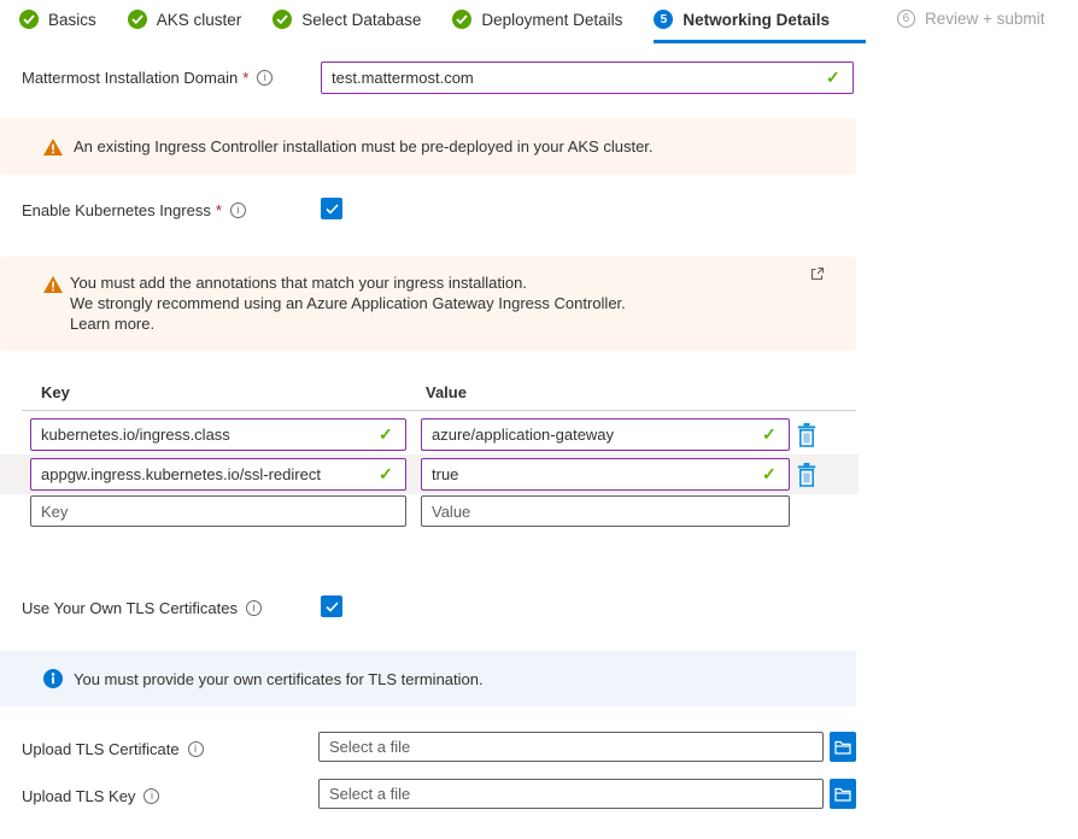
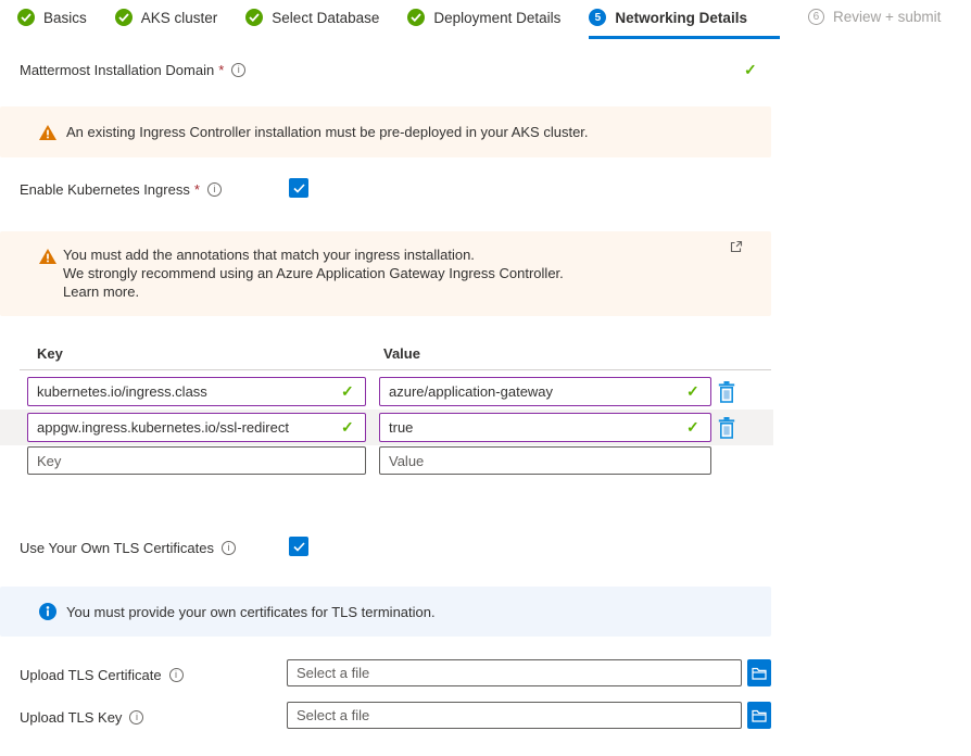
  Basics
  AKS cluster
  Select Database
  Deployment Details
  5
  Networking Details
  6
  Review + submit
  Mattermost Installation Domain
  *
  i
- test.mattermost.com
  ✓
  An existing Ingress Controller installation must be pre-deployed in your AKS cluster.
  Enable Kubernetes Ingress
  *
  i
  You must add the annotations that match your ingress installation.
  We strongly recommend using an Azure Application Gateway Ingress Controller.
  Learn more.
  Key
  Value
  kubernetes.io/ingress.class
  ✓
  azure/application-gateway
  ✓
  appgw.ingress.kubernetes.io/ssl-redirect
  ✓
  true
  ✓
  Key
  Value
  Use Your Own TLS Certificates
  i
  You must provide your own certificates for TLS termination.
  Upload TLS Certificate
  i
  Select a file
  Upload TLS Key
  i
  Select a file
